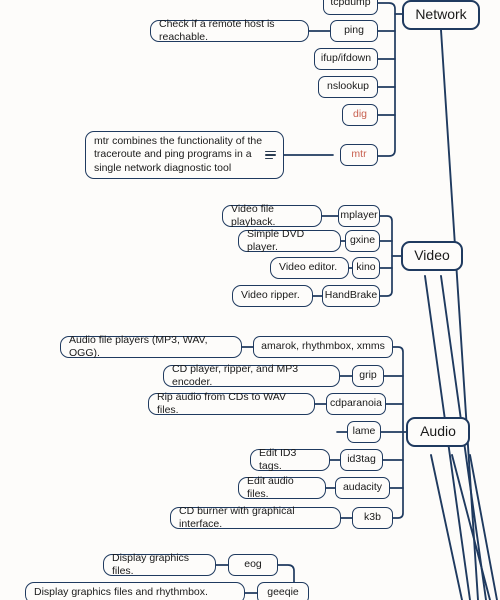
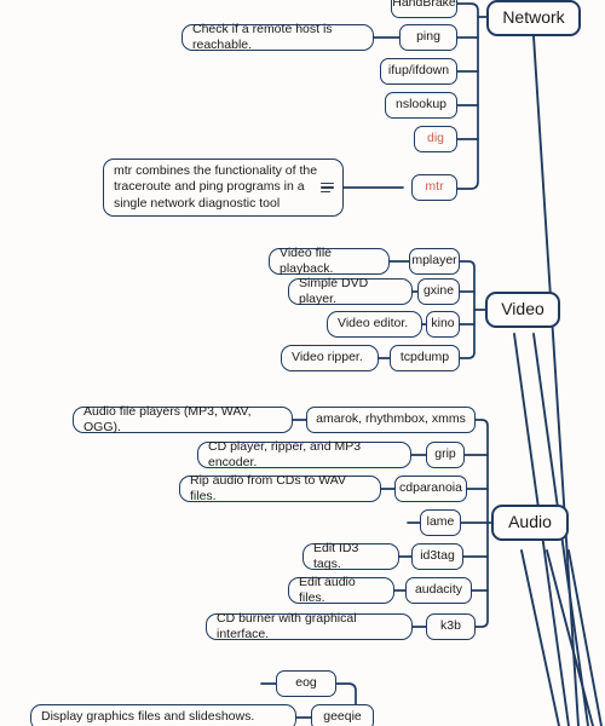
  Network
- tcpdump
+ HandBrake
  Check if a remote host is reachable.
  ping
  ifup/ifdown
  nslookup
  dig
  mtr combines the functionality of the traceroute and ping programs in a single network diagnostic tool
  mtr
  Video
  Video file playback.
  mplayer
  Simple DVD player.
  gxine
  Video editor.
  kino
  Video ripper.
- HandBrake
+ tcpdump
  Audio
  Audio file players (MP3, WAV, OGG).
  amarok, rhythmbox, xmms
  CD player, ripper, and MP3 encoder.
  grip
  Rip audio from CDs to WAV files.
  cdparanoia
  lame
  Edit ID3 tags.
  id3tag
  Edit audio files.
  audacity
  CD burner with graphical interface.
  k3b
- Display graphics files.
  eog
- Display graphics files and rhythmbox.
+ Display graphics files and slideshows.
  geeqie
